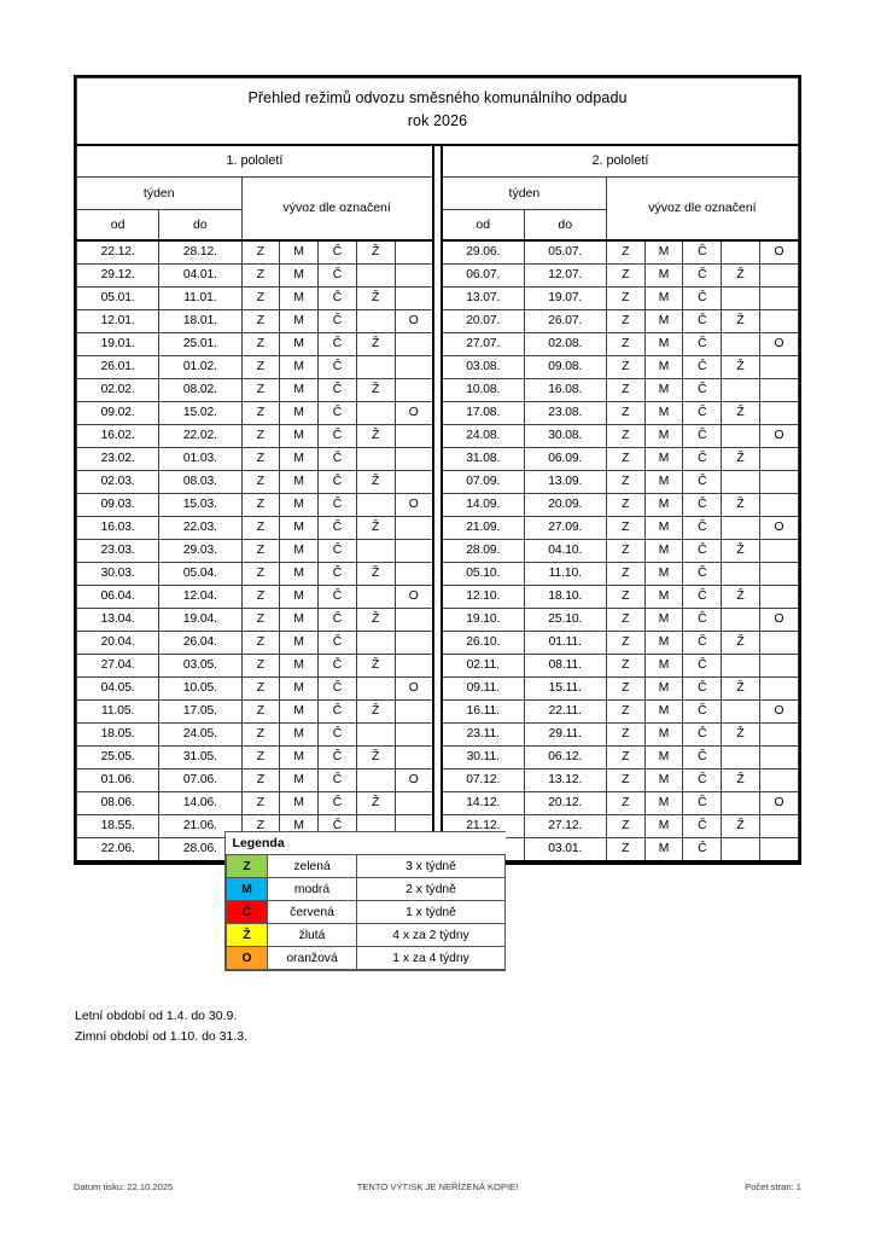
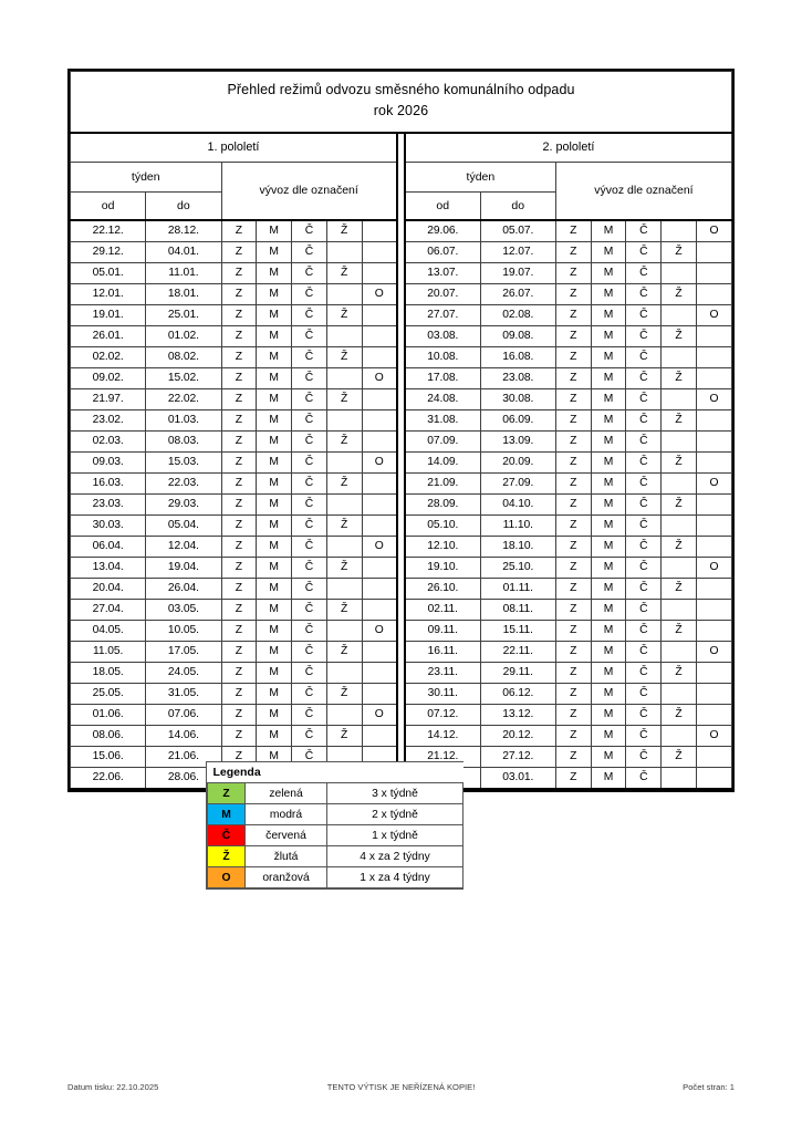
  Přehled režimů odvozu směsného komunálního odpadu rok 2026
  1. pololetí		2. pololetí
  týden	vývoz dle označení	týden	vývoz dle označení
  od	do	od	do
  22.12.	28.12.	Z	M	Č	Ž		29.06.	05.07.	Z	M	Č		O
  29.12.	04.01.	Z	M	Č			06.07.	12.07.	Z	M	Č	Ž
  05.01.	11.01.	Z	M	Č	Ž		13.07.	19.07.	Z	M	Č
  12.01.	18.01.	Z	M	Č		O	20.07.	26.07.	Z	M	Č	Ž
  19.01.	25.01.	Z	M	Č	Ž		27.07.	02.08.	Z	M	Č		O
  26.01.	01.02.	Z	M	Č			03.08.	09.08.	Z	M	Č	Ž
  02.02.	08.02.	Z	M	Č	Ž		10.08.	16.08.	Z	M	Č
  09.02.	15.02.	Z	M	Č		O	17.08.	23.08.	Z	M	Č	Ž
- 16.02.	22.02.	Z	M	Č	Ž		24.08.	30.08.	Z	M	Č		O
+ 21.97.	22.02.	Z	M	Č	Ž		24.08.	30.08.	Z	M	Č		O
  23.02.	01.03.	Z	M	Č			31.08.	06.09.	Z	M	Č	Ž
  02.03.	08.03.	Z	M	Č	Ž		07.09.	13.09.	Z	M	Č
  09.03.	15.03.	Z	M	Č		O	14.09.	20.09.	Z	M	Č	Ž
  16.03.	22.03.	Z	M	Č	Ž		21.09.	27.09.	Z	M	Č		O
  23.03.	29.03.	Z	M	Č			28.09.	04.10.	Z	M	Č	Ž
  30.03.	05.04.	Z	M	Č	Ž		05.10.	11.10.	Z	M	Č
  06.04.	12.04.	Z	M	Č		O	12.10.	18.10.	Z	M	Č	Ž
  13.04.	19.04.	Z	M	Č	Ž		19.10.	25.10.	Z	M	Č		O
  20.04.	26.04.	Z	M	Č			26.10.	01.11.	Z	M	Č	Ž
  27.04.	03.05.	Z	M	Č	Ž		02.11.	08.11.	Z	M	Č
  04.05.	10.05.	Z	M	Č		O	09.11.	15.11.	Z	M	Č	Ž
  11.05.	17.05.	Z	M	Č	Ž		16.11.	22.11.	Z	M	Č		O
  18.05.	24.05.	Z	M	Č			23.11.	29.11.	Z	M	Č	Ž
  25.05.	31.05.	Z	M	Č	Ž		30.11.	06.12.	Z	M	Č
  01.06.	07.06.	Z	M	Č		O	07.12.	13.12.	Z	M	Č	Ž
  08.06.	14.06.	Z	M	Č	Ž		14.12.	20.12.	Z	M	Č		O
- 18.55.	21.06.	Z	M	Č			21.12.	27.12.	Z	M	Č	Ž
+ 15.06.	21.06.	Z	M	Č			21.12.	27.12.	Z	M	Č	Ž
  Legenda
  Z	zelená	3 x týdně
  M	modrá	2 x týdně
  Č	červená	1 x týdně
  Ž	žlutá	4 x za 2 týdny
  O	oranžová	1 x za 4 týdny
- Letní období od 1.4. do 30.9.
- Zimní období od 1.10. do 31.3.
  Datum tisku: 22.10.2025
  TENTO VÝTISK JE NEŘÍZENÁ KOPIE!
  Počet stran: 1
